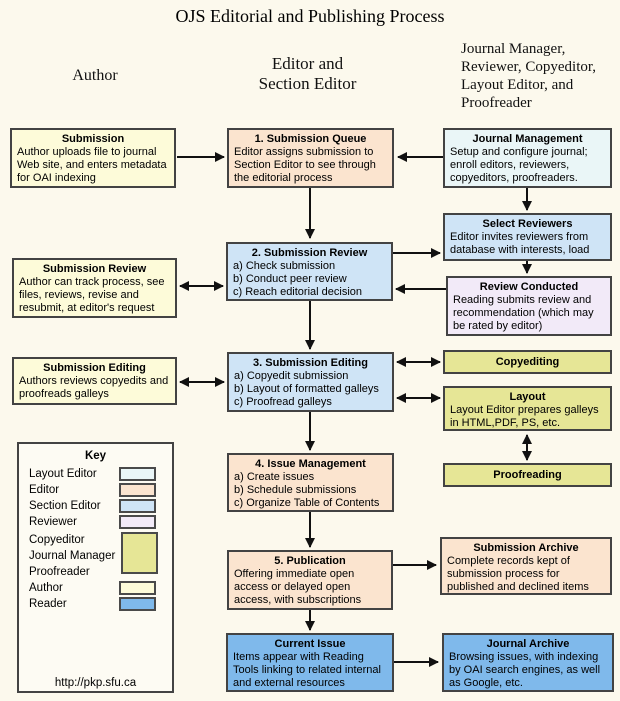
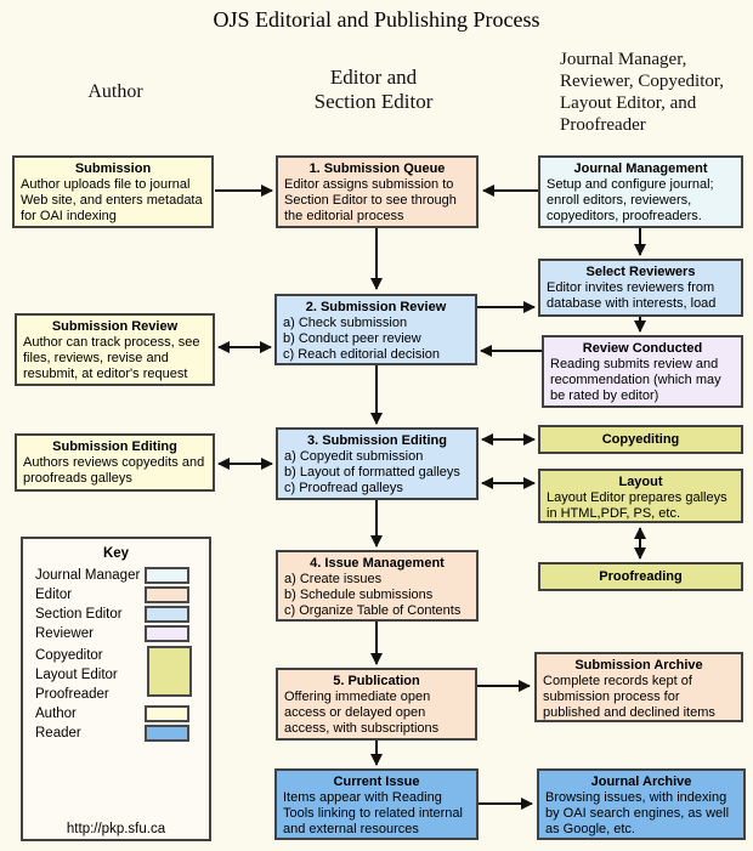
  OJS Editorial and Publishing Process
  Author
  Editor and
  Section Editor
  Journal Manager,
  Reviewer, Copyeditor,
  Layout Editor, and
  Proofreader
  Submission
  Author uploads file to journal Web site, and enters metadata for OAI indexing
  Submission Review
  Author can track process, see files, reviews, revise and resubmit, at editor's request
  Submission Editing
  Authors reviews copyedits and proofreads galleys
  1. Submission Queue
  Editor assigns submission to Section Editor to see through the editorial process
  2. Submission Review
  a) Check submission
  b) Conduct peer review
  c) Reach editorial decision
  3. Submission Editing
  a) Copyedit submission
  b) Layout of formatted galleys
  c) Proofread galleys
  4. Issue Management
  a) Create issues
  b) Schedule submissions
  c) Organize Table of Contents
  5. Publication
  Offering immediate open access or delayed open access, with subscriptions
  Current Issue
  Items appear with Reading Tools linking to related internal and external resources
  Journal Management
  Setup and configure journal; enroll editors, reviewers, copyeditors, proofreaders.
  Select Reviewers
  Editor invites reviewers from database with interests, load
  Review Conducted
  Reading submits review and recommendation (which may be rated by editor)
  Copyediting
  Layout
  Layout Editor prepares galleys in HTML,PDF, PS, etc.
  Proofreading
  Submission Archive
  Complete records kept of submission process for published and declined items
  Journal Archive
  Browsing issues, with indexing by OAI search engines, as well as Google, etc.
  Key
- Layout Editor
+ Journal Manager
  Editor
  Section Editor
  Reviewer
  Copyeditor
- Journal Manager
+ Layout Editor
  Proofreader
  Author
  Reader
  http://pkp.sfu.ca
